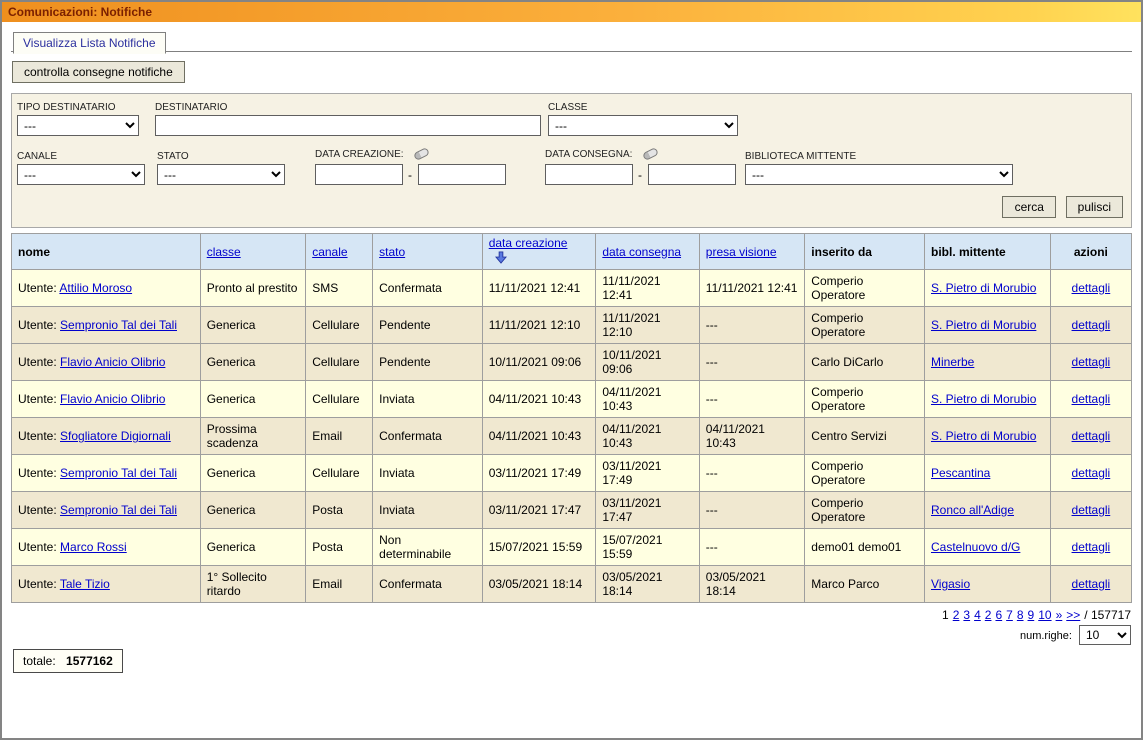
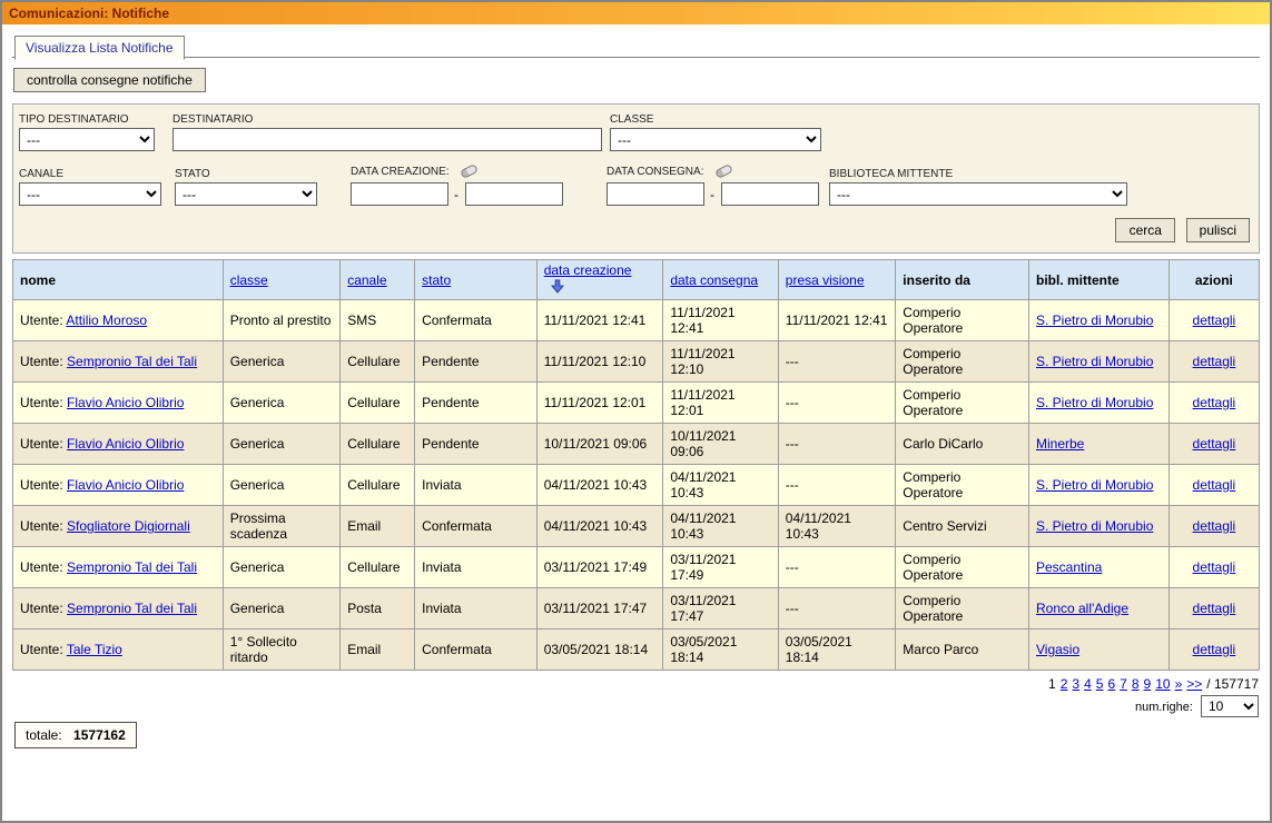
  Comunicazioni: Notifiche
  Visualizza Lista Notifiche
  controlla consegne notifiche
  TIPO DESTINATARIO
  ---
  DESTINATARIO
  CLASSE
  ---
  CANALE
  ---
  STATO
  ---
  DATA CREAZIONE:
  -
  DATA CONSEGNA:
  -
  BIBLIOTECA MITTENTE
  ---
  cerca pulisci
  nome	classe	canale	stato	data creazione	data consegna	presa visione	inserito da	bibl. mittente	azioni
  Utente: Attilio Moroso	Pronto al prestito	SMS	Confermata	11/11/2021 12:41	11/11/2021 12:41	11/11/2021 12:41	Comperio Operatore	S. Pietro di Morubio	dettagli
  Utente: Sempronio Tal dei Tali	Generica	Cellulare	Pendente	11/11/2021 12:10	11/11/2021 12:10	---	Comperio Operatore	S. Pietro di Morubio	dettagli
+ Utente: Flavio Anicio Olibrio	Generica	Cellulare	Pendente	11/11/2021 12:01	11/11/2021 12:01	---	Comperio Operatore	S. Pietro di Morubio	dettagli
  Utente: Flavio Anicio Olibrio	Generica	Cellulare	Pendente	10/11/2021 09:06	10/11/2021 09:06	---	Carlo DiCarlo	Minerbe	dettagli
  Utente: Flavio Anicio Olibrio	Generica	Cellulare	Inviata	04/11/2021 10:43	04/11/2021 10:43	---	Comperio Operatore	S. Pietro di Morubio	dettagli
  Utente: Sfogliatore Digiornali	Prossima scadenza	Email	Confermata	04/11/2021 10:43	04/11/2021 10:43	04/11/2021 10:43	Centro Servizi	S. Pietro di Morubio	dettagli
  Utente: Sempronio Tal dei Tali	Generica	Cellulare	Inviata	03/11/2021 17:49	03/11/2021 17:49	---	Comperio Operatore	Pescantina	dettagli
  Utente: Sempronio Tal dei Tali	Generica	Posta	Inviata	03/11/2021 17:47	03/11/2021 17:47	---	Comperio Operatore	Ronco all'Adige	dettagli
- Utente: Marco Rossi	Generica	Posta	Non determinabile	15/07/2021 15:59	15/07/2021 15:59	---	demo01 demo01	Castelnuovo d/G	dettagli
  Utente: Tale Tizio	1° Sollecito ritardo	Email	Confermata	03/05/2021 18:14	03/05/2021 18:14	03/05/2021 18:14	Marco Parco	Vigasio	dettagli
- 1 2 3 4 2 6 7 8 9 10 » >> / 157717
+ 1 2 3 4 5 6 7 8 9 10 » >> / 157717
  num.righe: 10
  totale: 1577162
